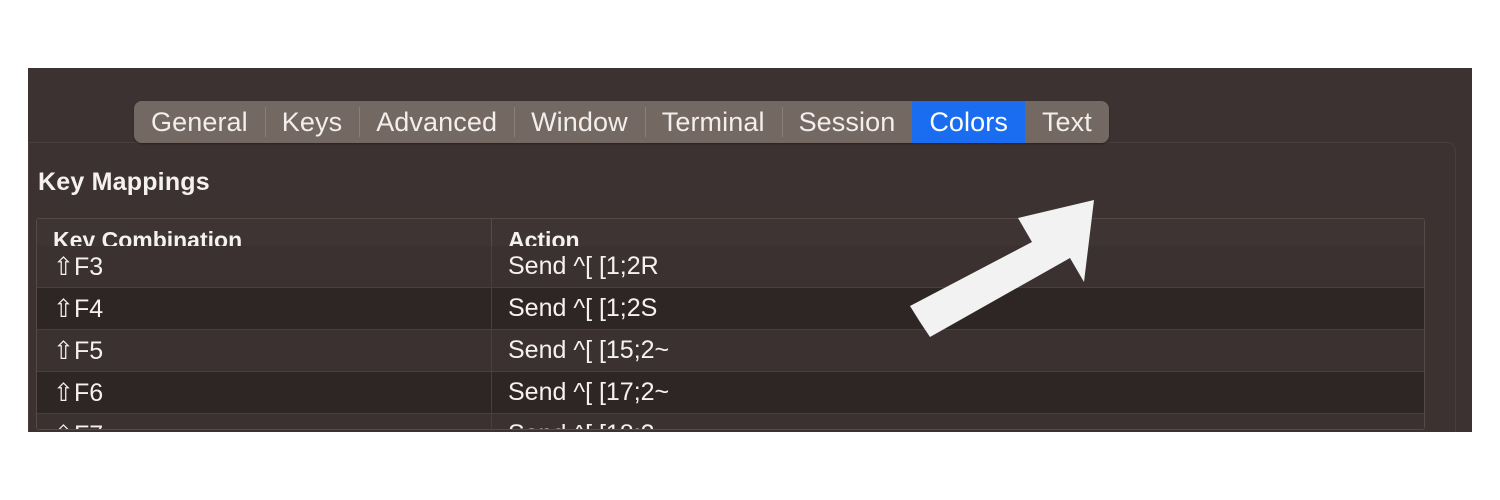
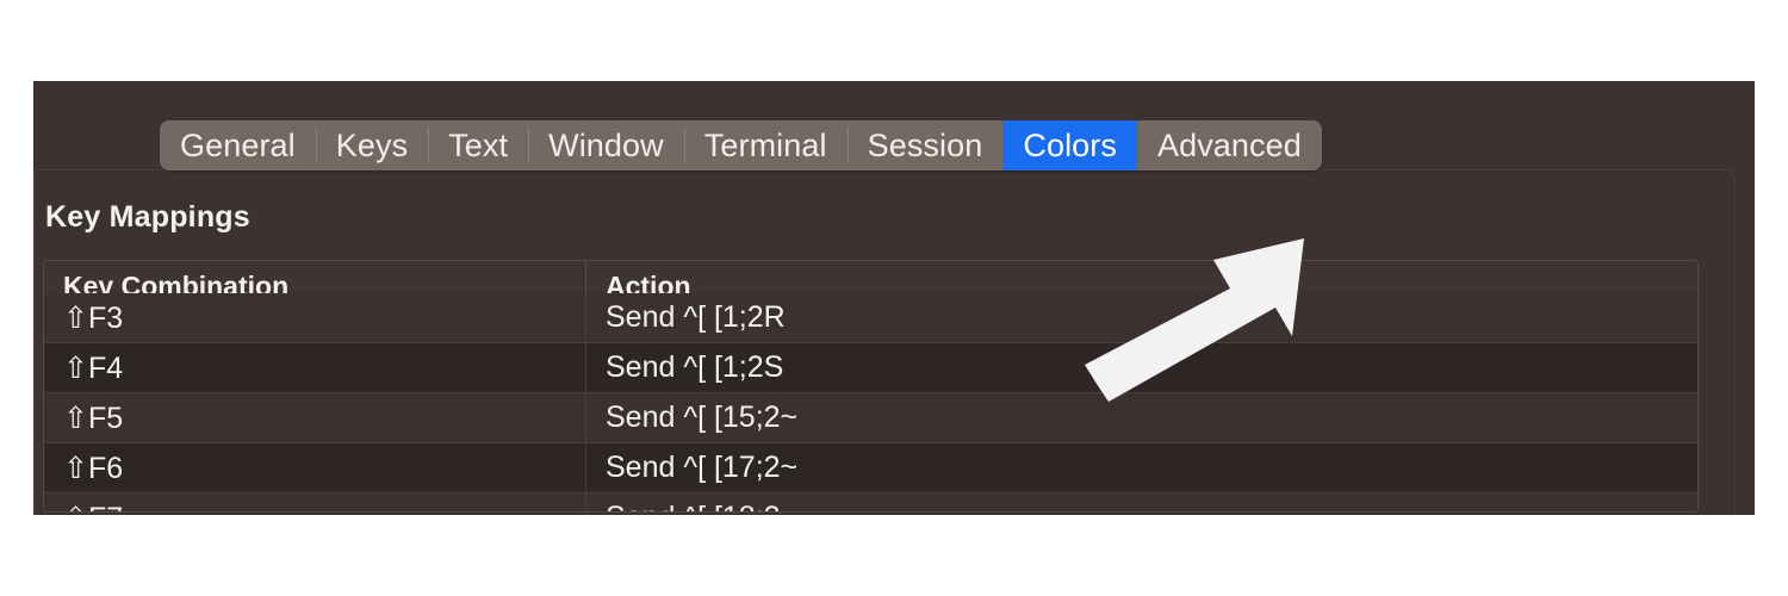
  General
  Keys
- Advanced
+ Text
  Window
  Terminal
  Session
  Colors
- Text
+ Advanced
  Key Mappings
  Key Combination
  Action
  ⇧F3
  Send ^[ [1;2R
  ⇧F4
  Send ^[ [1;2S
  ⇧F5
  Send ^[ [15;2~
  ⇧F6
  Send ^[ [17;2~
